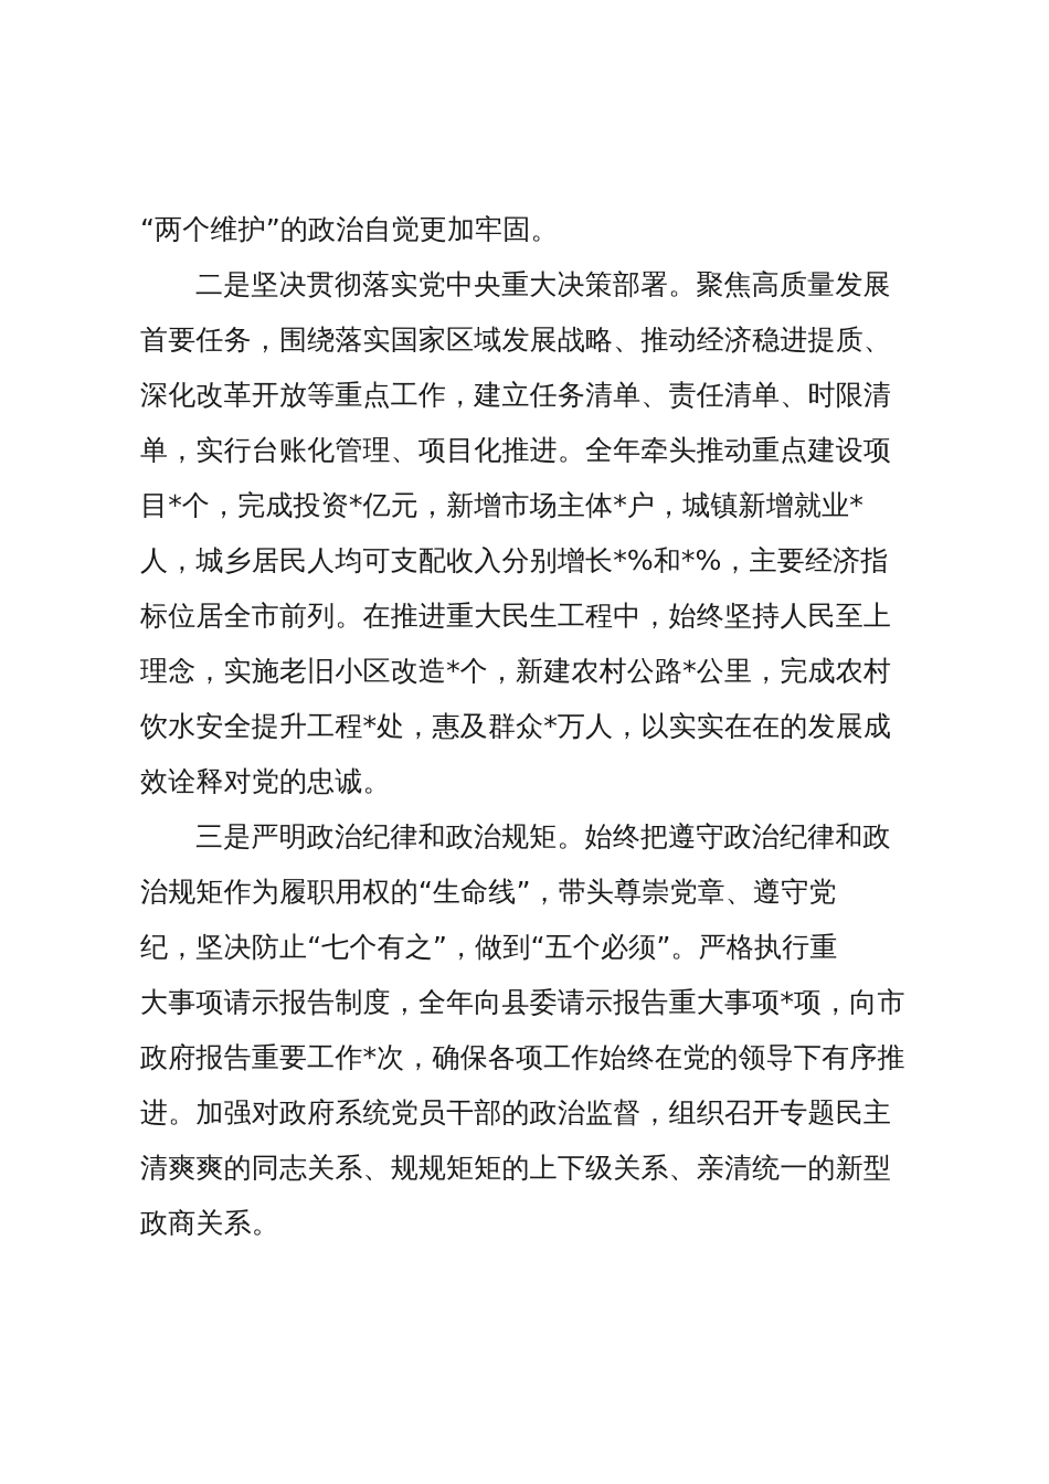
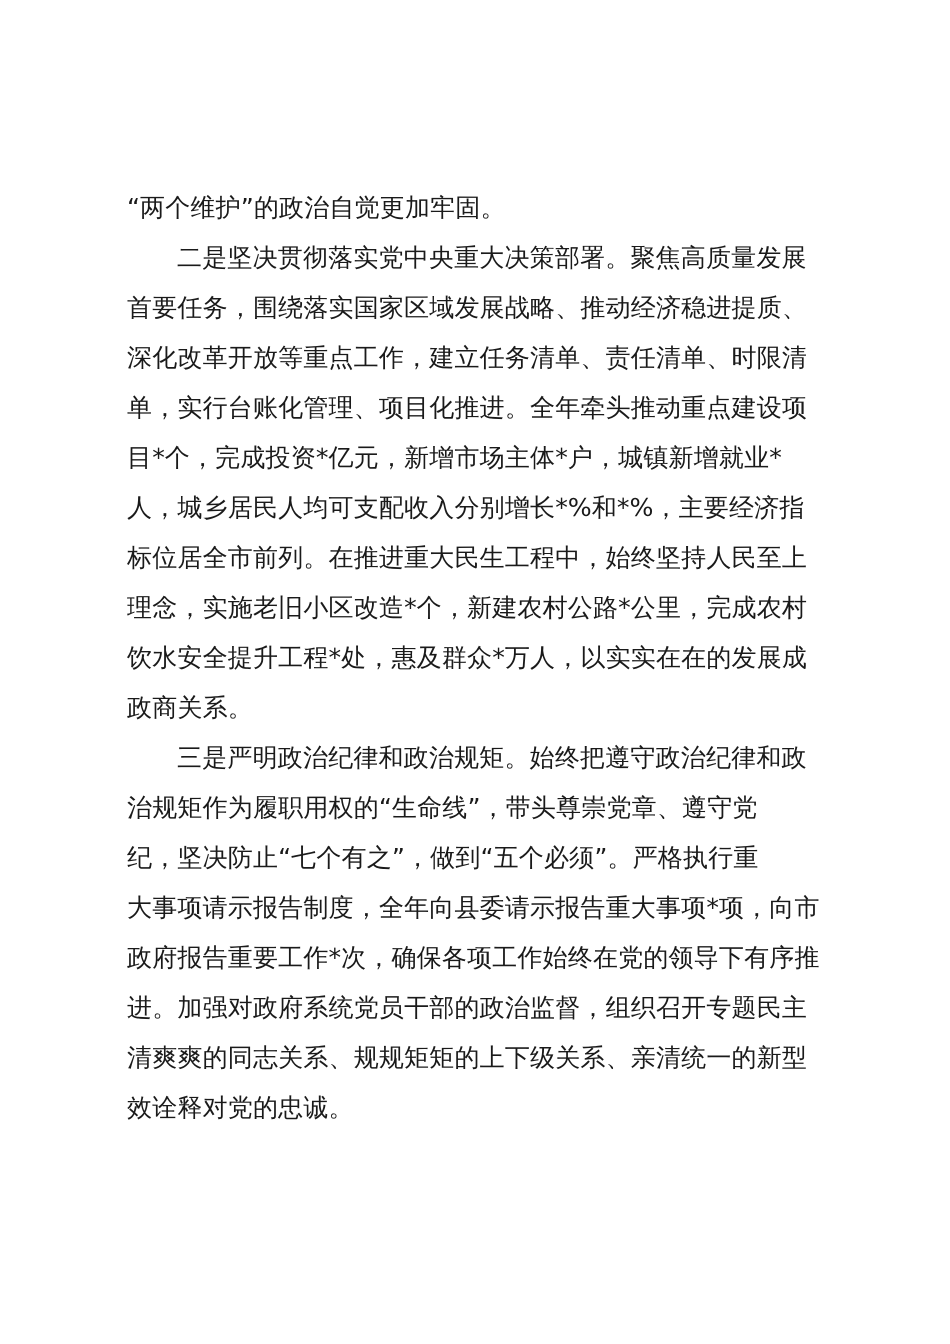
  “两个维护”的政治自觉更加牢固。
  二是坚决贯彻落实党中央重大决策部署。聚焦高质量发展
  首要任务，围绕落实国家区域发展战略、推动经济稳进提质、
  深化改革开放等重点工作，建立任务清单、责任清单、时限清
  单，实行台账化管理、项目化推进。全年牵头推动重点建设项
  目*个，完成投资*亿元，新增市场主体*户，城镇新增就业*
  人，城乡居民人均可支配收入分别增长*%和*%，主要经济指
  标位居全市前列。在推进重大民生工程中，始终坚持人民至上
  理念，实施老旧小区改造*个，新建农村公路*公里，完成农村
  饮水安全提升工程*处，惠及群众*万人，以实实在在的发展成
- 效诠释对党的忠诚。
+ 政商关系。
  三是严明政治纪律和政治规矩。始终把遵守政治纪律和政
  治规矩作为履职用权的“生命线”，带头尊崇党章、遵守党
  纪，坚决防止“七个有之”，做到“五个必须”。严格执行重
  大事项请示报告制度，全年向县委请示报告重大事项*项，向市
  政府报告重要工作*次，确保各项工作始终在党的领导下有序推
  进。加强对政府系统党员干部的政治监督，组织召开专题民主
  清爽爽的同志关系、规规矩矩的上下级关系、亲清统一的新型
- 政商关系。
+ 效诠释对党的忠诚。
